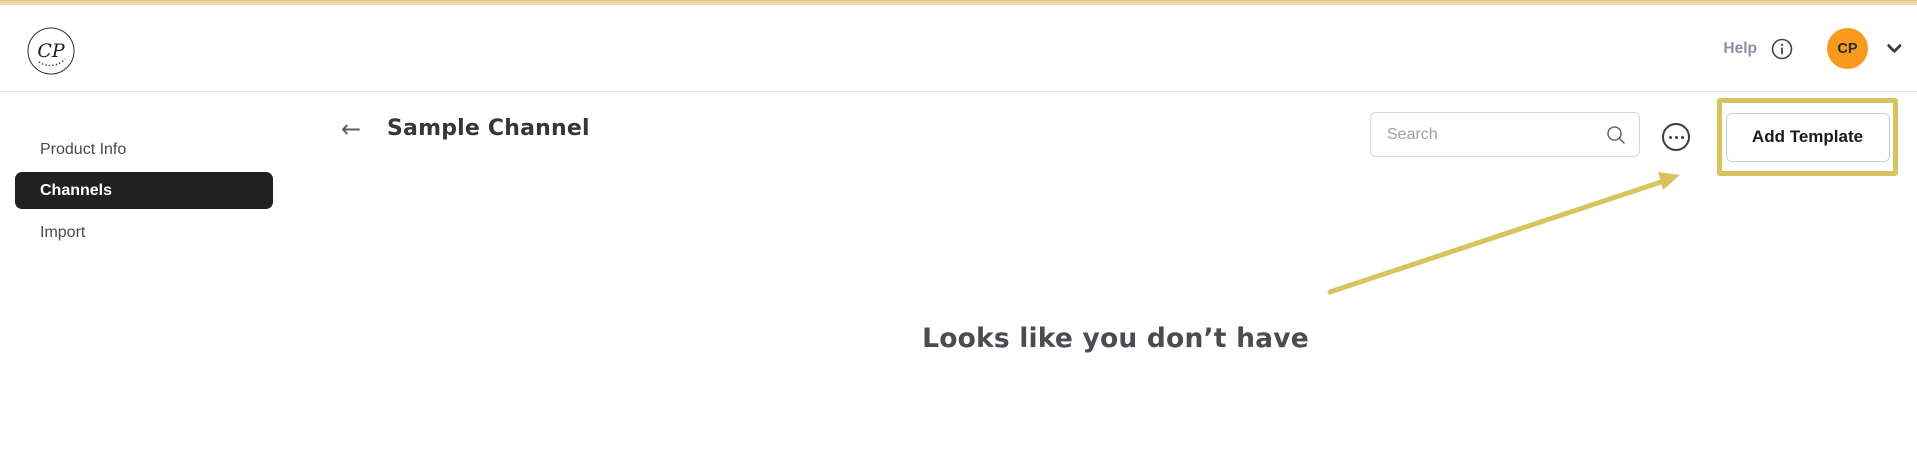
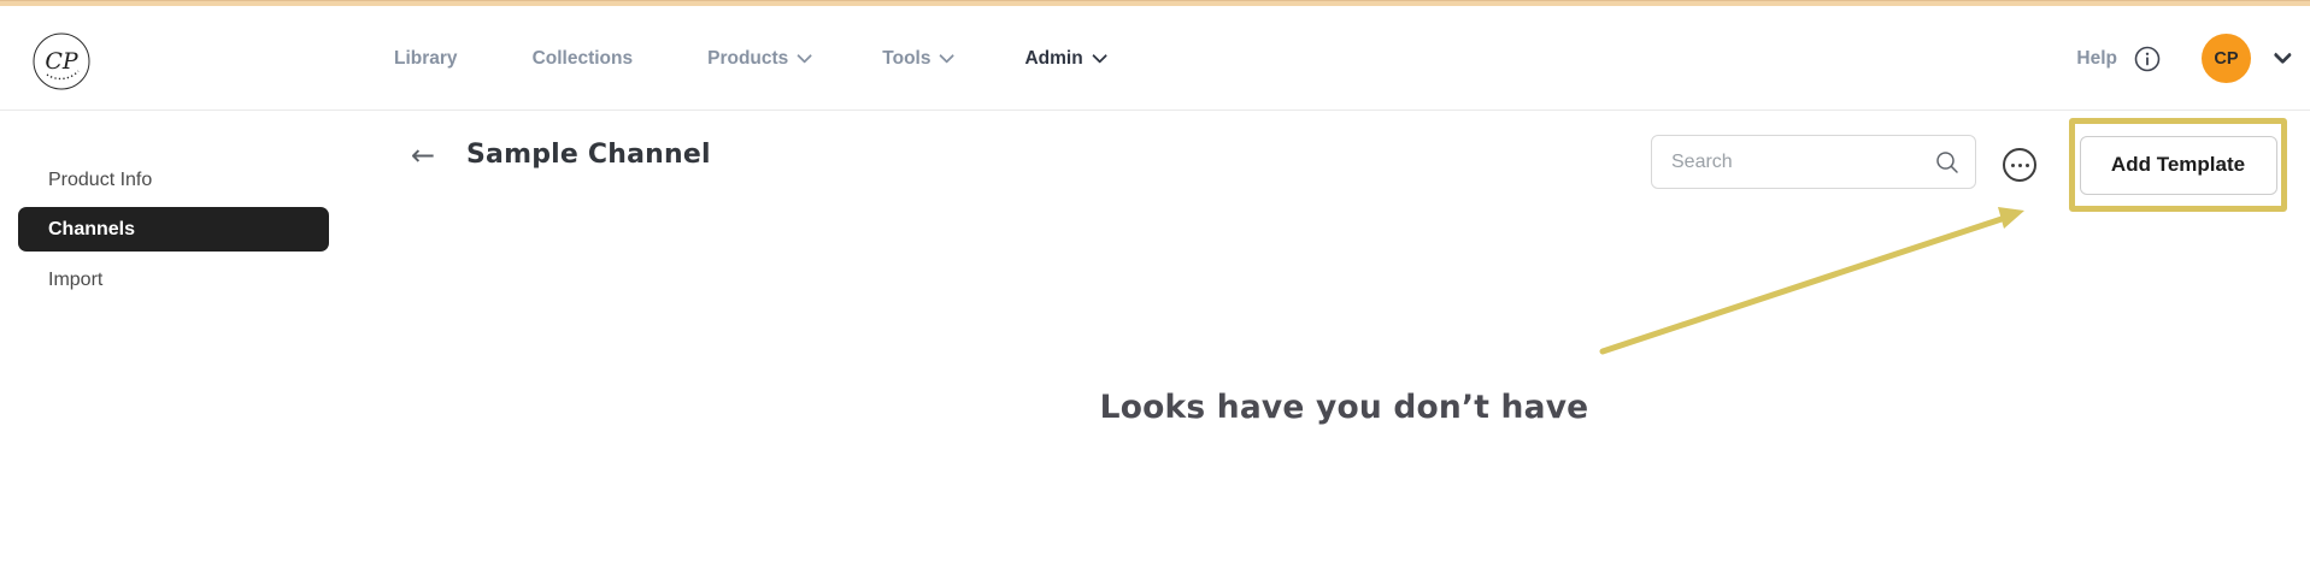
  CP
+ Library
+ Collections
+ Products
+ Tools
+ Admin
  Help
  CP
  Product Info
  Channels
  Import
  ←
  Sample Channel
  Search
  Add Template
- Looks like you don’t have
+ Looks have you don’t have
